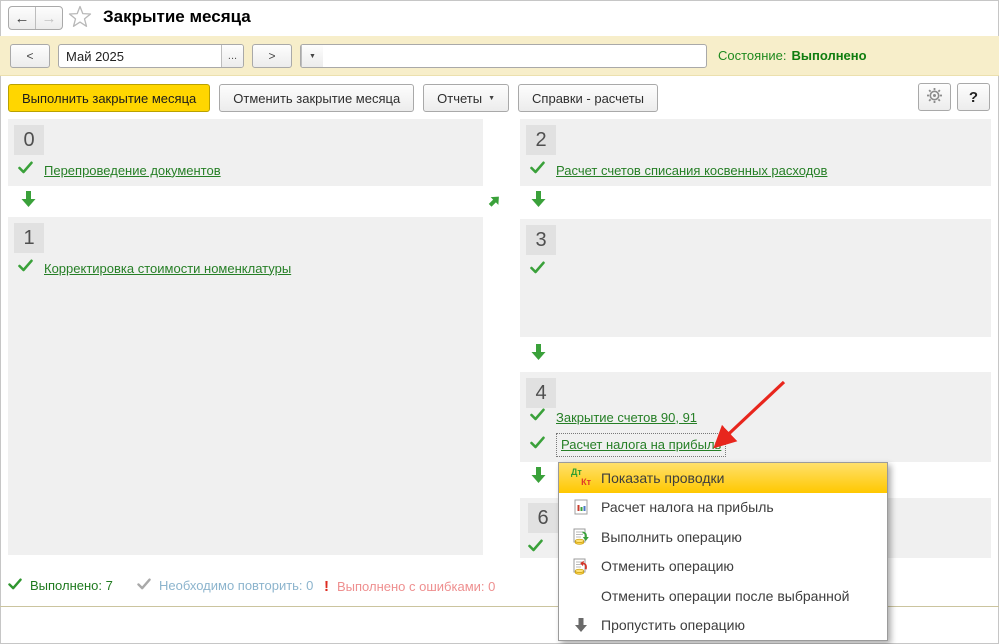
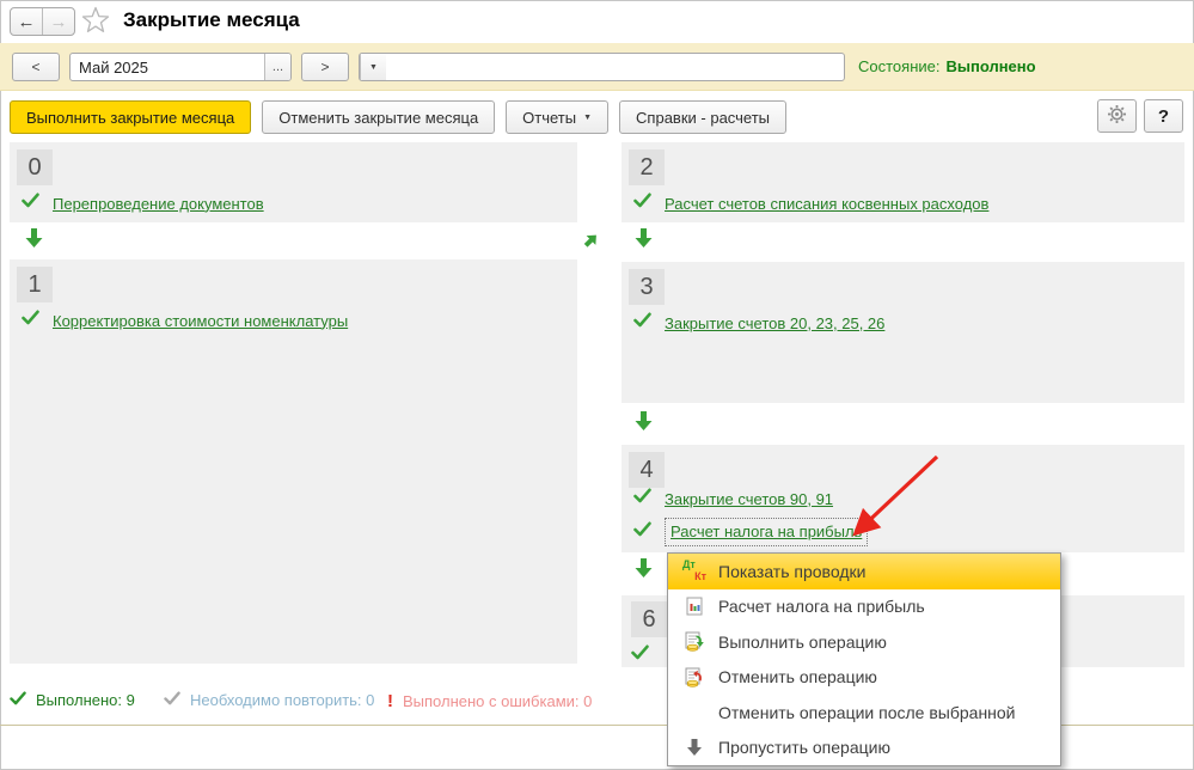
  ←
  →
  Закрытие месяца
  <
  Май 2025
  ...
  >
  Состояние: Выполнено
  Выполнить закрытие месяца
  Отменить закрытие месяца
  Отчеты
  Справки - расчеты
  ?
  0
  Перепроведение документов
  1
  Корректировка стоимости номенклатуры
  2
  Расчет счетов списания косвенных расходов
  3
+ Закрытие счетов 20, 23, 25, 26
  4
  Закрытие счетов 90, 91
  Расчет налога на прибыль
  6
- Выполнено: 7
+ Выполнено: 9
  Необходимо повторить: 0
  !
  Выполнено с ошибками: 0
  Дт
  Кт
  Показать проводки
  Расчет налога на прибыль
  Выполнить операцию
  Отменить операцию
  Отменить операции после выбранной
  Пропустить операцию
